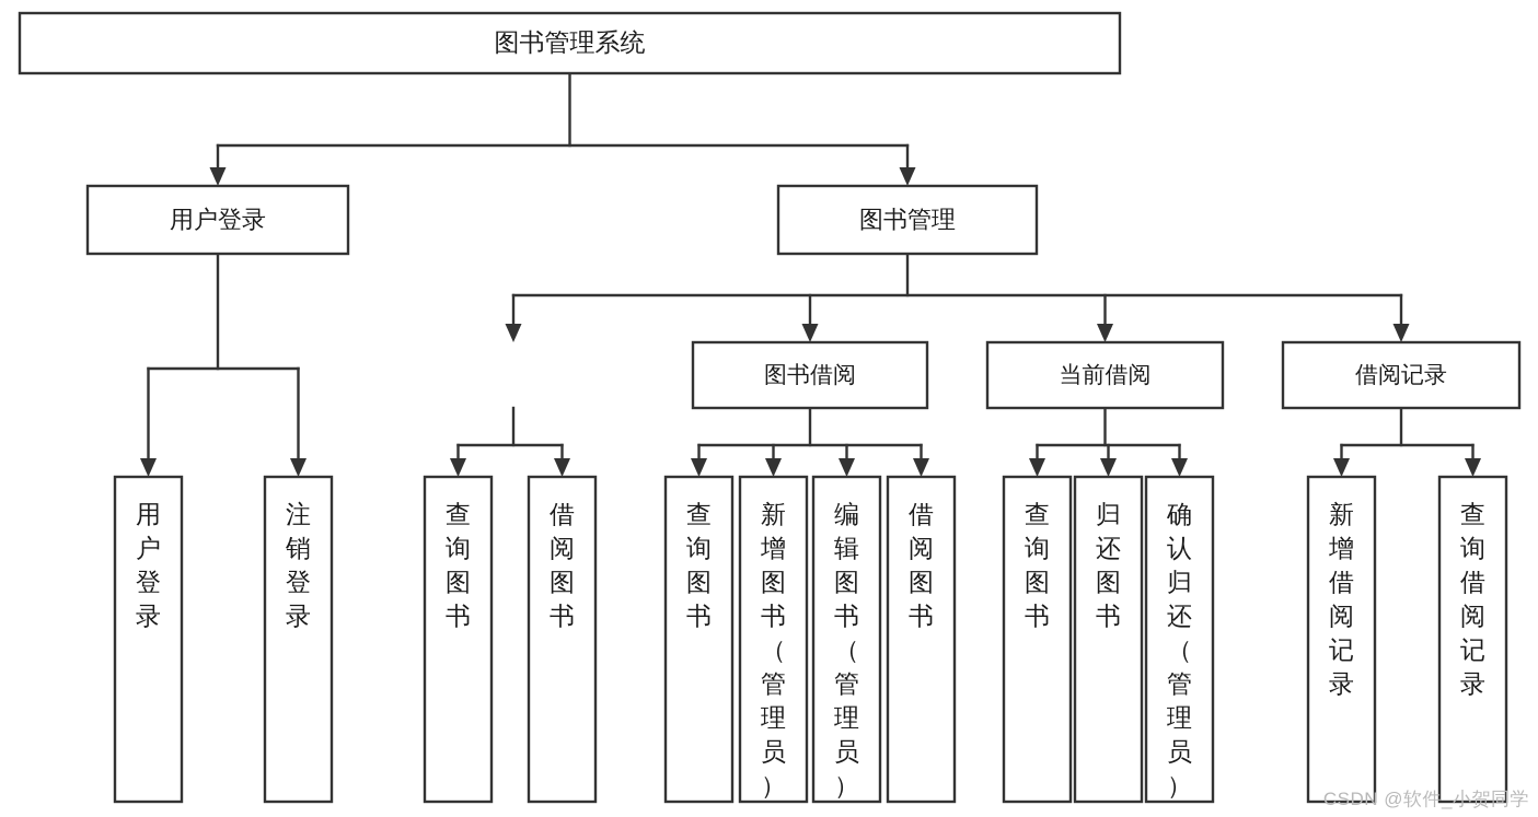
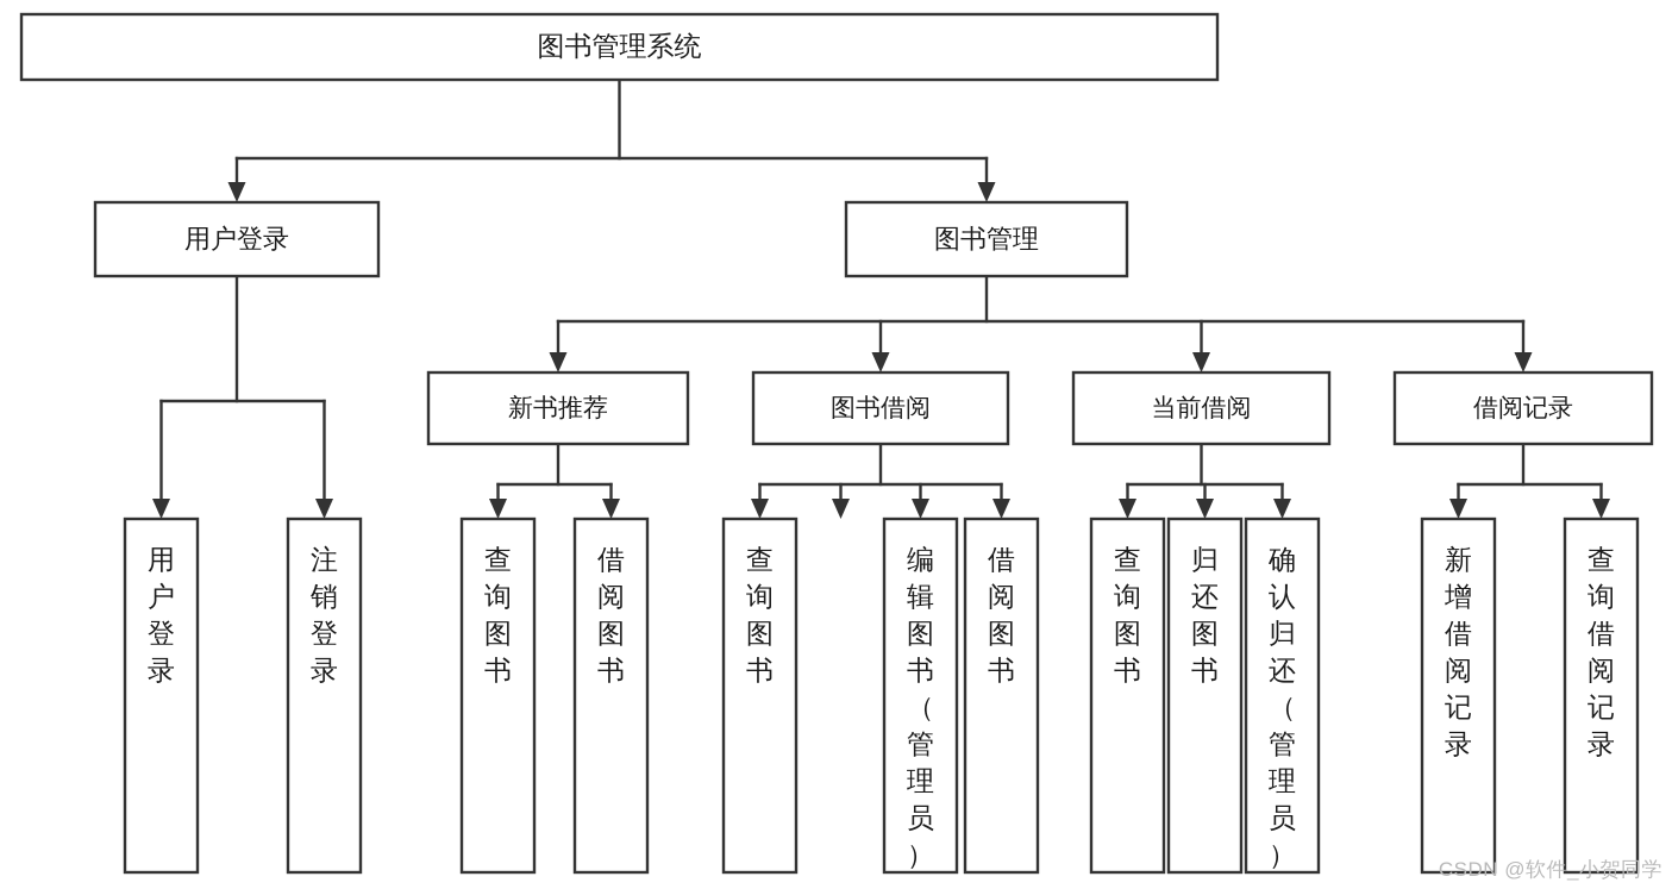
  图书管理系统
  用户登录
  用户登录
  注销登录
  图书管理
+ 新书推荐
  查询图书
  借阅图书
  图书借阅
  查询图书
- 新增图书（管理员）
  编辑图书（管理员）
  借阅图书
  当前借阅
  查询图书
  归还图书
  确认归还（管理员）
  借阅记录
  新增借阅记录
  查询借阅记录
  CSDN @软件_小贺同学
